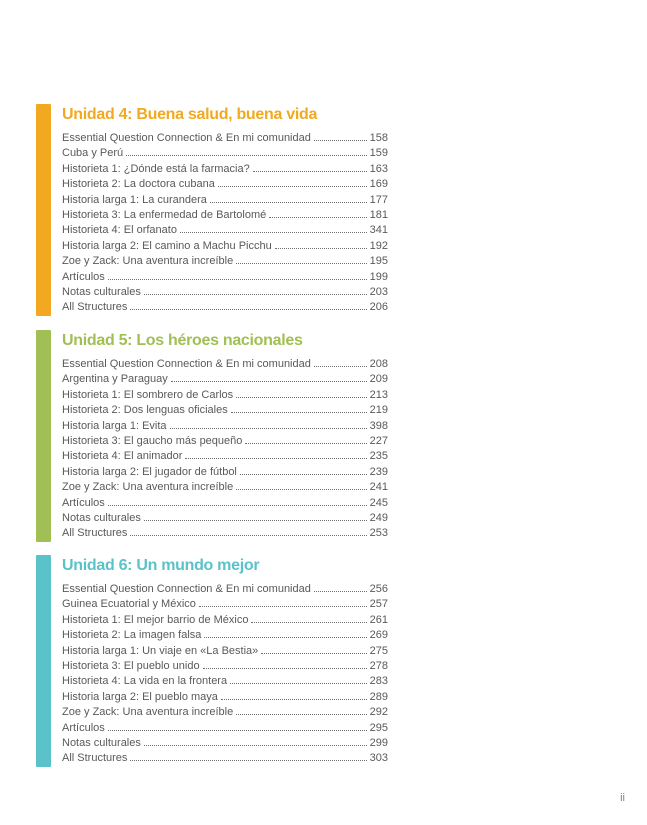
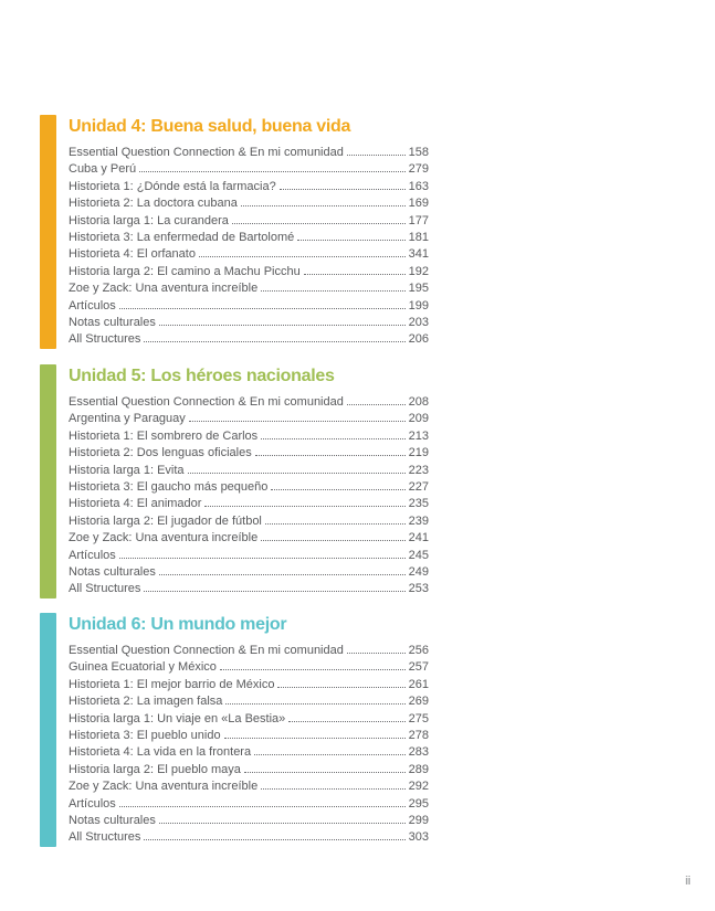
  Unidad 4: Buena salud, buena vida
  Essential Question Connection & En mi comunidad
  158
  Cuba y Perú
- 159
+ 279
  Historieta 1: ¿Dónde está la farmacia?
  163
  Historieta 2: La doctora cubana
  169
  Historia larga 1: La curandera
  177
  Historieta 3: La enfermedad de Bartolomé
  181
  Historieta 4: El orfanato
  341
  Historia larga 2: El camino a Machu Picchu
  192
  Zoe y Zack: Una aventura increíble
  195
  Artículos
  199
  Notas culturales
  203
  All Structures
  206
  Unidad 5: Los héroes nacionales
  Essential Question Connection & En mi comunidad
  208
  Argentina y Paraguay
  209
  Historieta 1: El sombrero de Carlos
  213
  Historieta 2: Dos lenguas oficiales
  219
  Historia larga 1: Evita
- 398
+ 223
  Historieta 3: El gaucho más pequeño
  227
  Historieta 4: El animador
  235
  Historia larga 2: El jugador de fútbol
  239
  Zoe y Zack: Una aventura increíble
  241
  Artículos
  245
  Notas culturales
  249
  All Structures
  253
  Unidad 6: Un mundo mejor
  Essential Question Connection & En mi comunidad
  256
  Guinea Ecuatorial y México
  257
  Historieta 1: El mejor barrio de México
  261
  Historieta 2: La imagen falsa
  269
  Historia larga 1: Un viaje en «La Bestia»
  275
  Historieta 3: El pueblo unido
  278
  Historieta 4: La vida en la frontera
  283
  Historia larga 2: El pueblo maya
  289
  Zoe y Zack: Una aventura increíble
  292
  Artículos
  295
  Notas culturales
  299
  All Structures
  303
  ii
